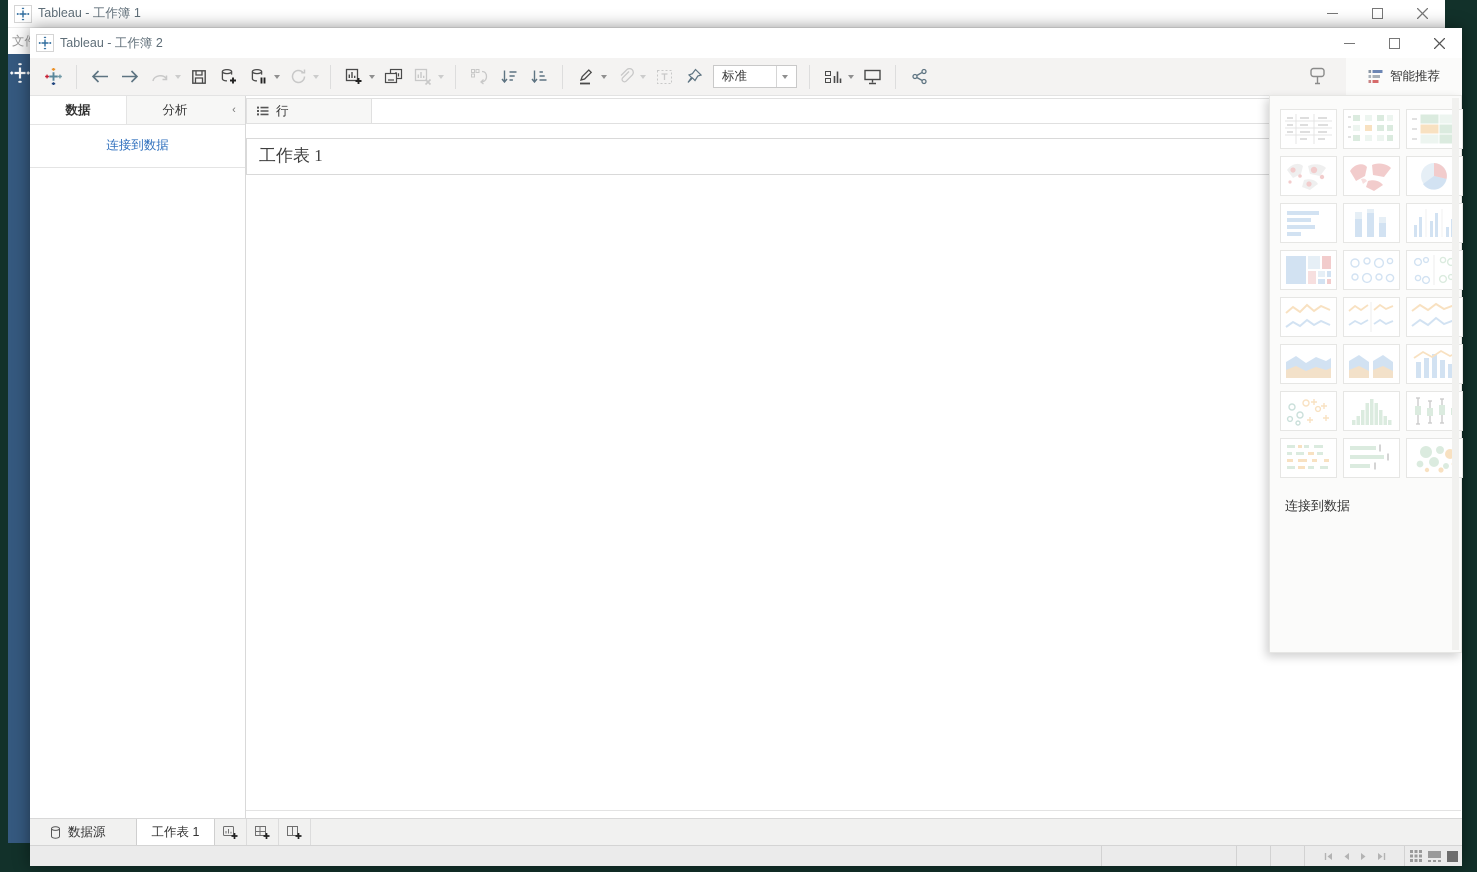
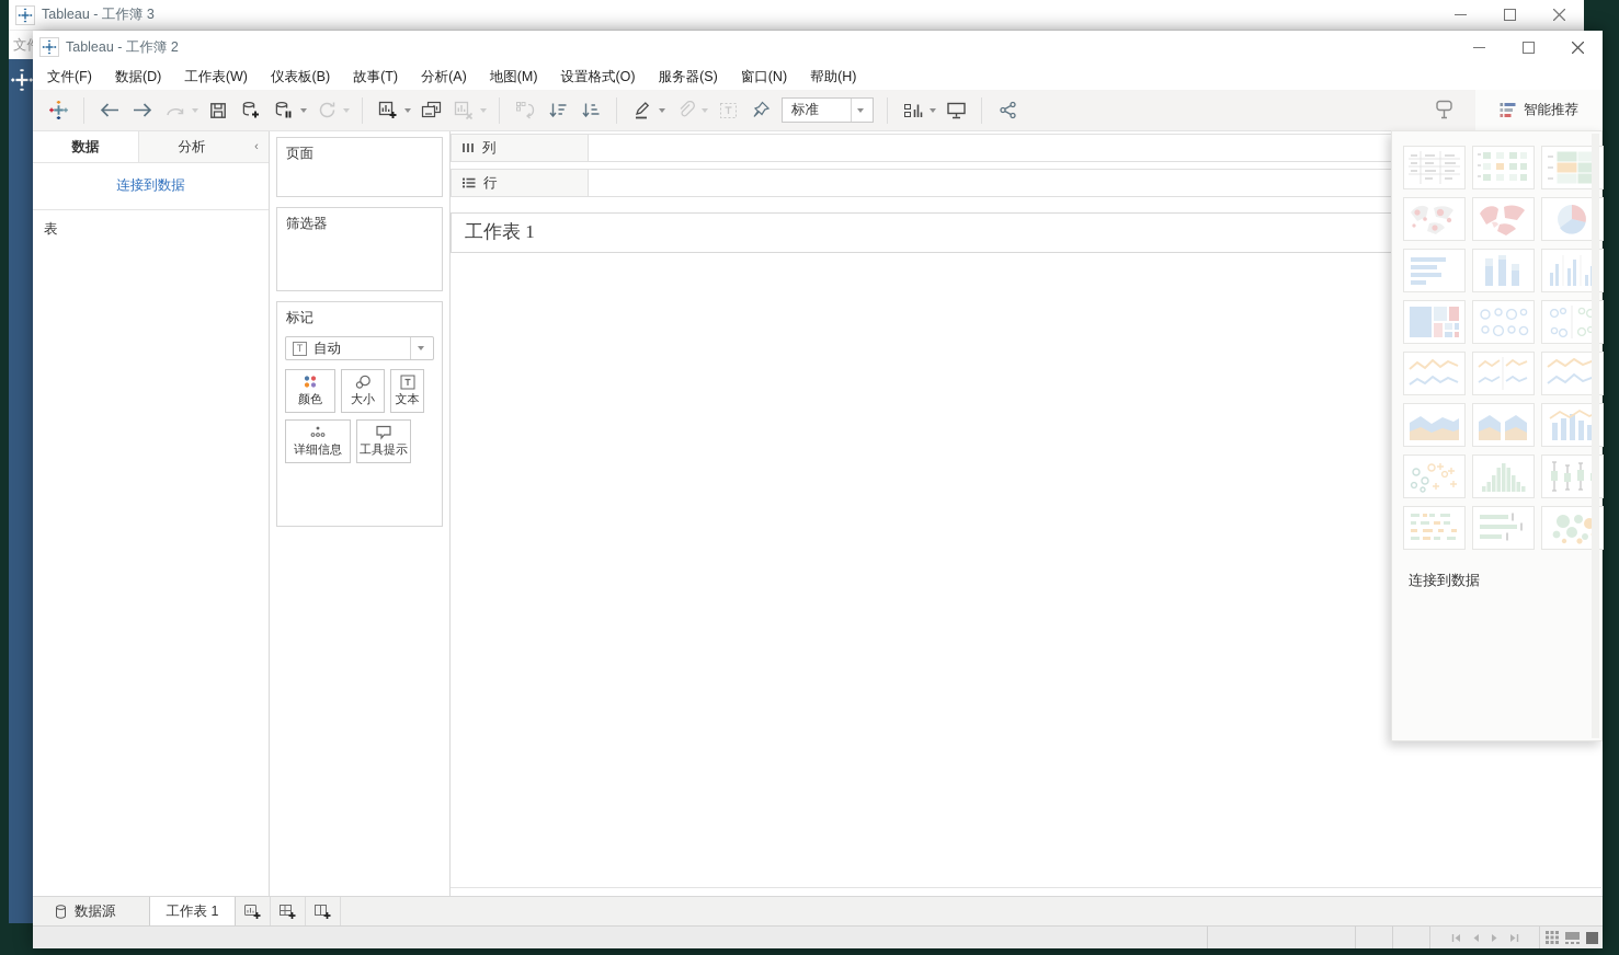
- Tableau - 工作簿 1
+ Tableau - 工作簿 3
  Tableau - 工作簿 2
+ 文件(F)
+ 数据(D)
+ 工作表(W)
+ 仪表板(B)
+ 故事(T)
+ 分析(A)
+ 地图(M)
+ 设置格式(O)
+ 服务器(S)
+ 窗口(N)
+ 帮助(H)
  标准
  智能推荐
  数据
  分析
  ‹
  连接到数据
+ 表
+ 页面
+ 筛选器
+ 标记
+ T
+ 自动
+ 颜色
+ 大小
+ 文本
+ 详细信息
+ 工具提示
+ 列
  行
  工作表 1
  连接到数据
  数据源
  工作表 1
